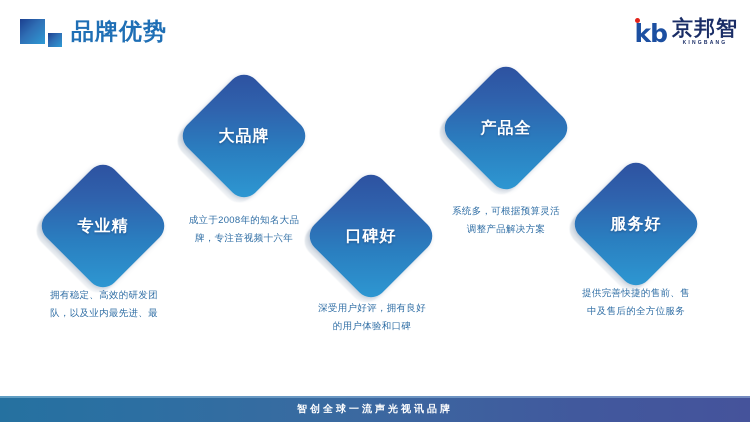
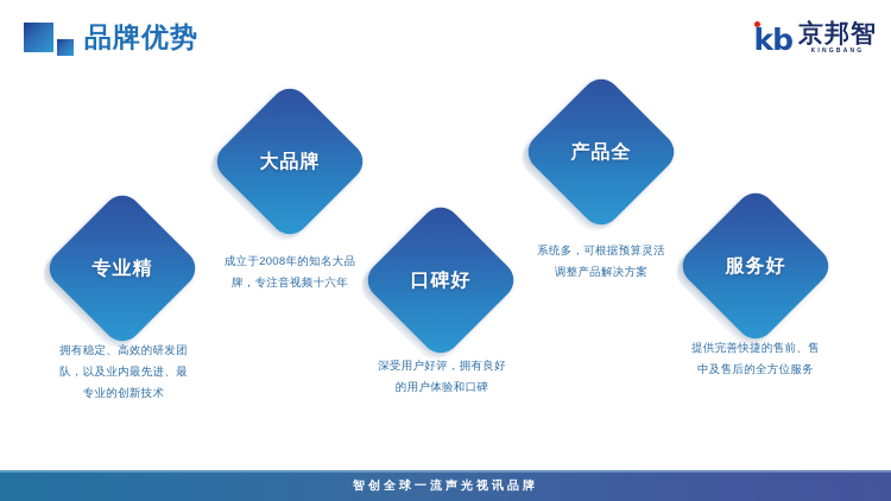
  品牌优势
  kb
  京邦智
  专业精
  拥有稳定、高效的研发团
  队，以及业内最先进、最
+ 专业的创新技术
  大品牌
  成立于2008年的知名大品
  牌，专注音视频十六年
  口碑好
  深受用户好评，拥有良好
  的用户体验和口碑
  产品全
  系统多，可根据预算灵活
  调整产品解决方案
  服务好
  提供完善快捷的售前、售
  中及售后的全方位服务
  智创全球一流声光视讯品牌
